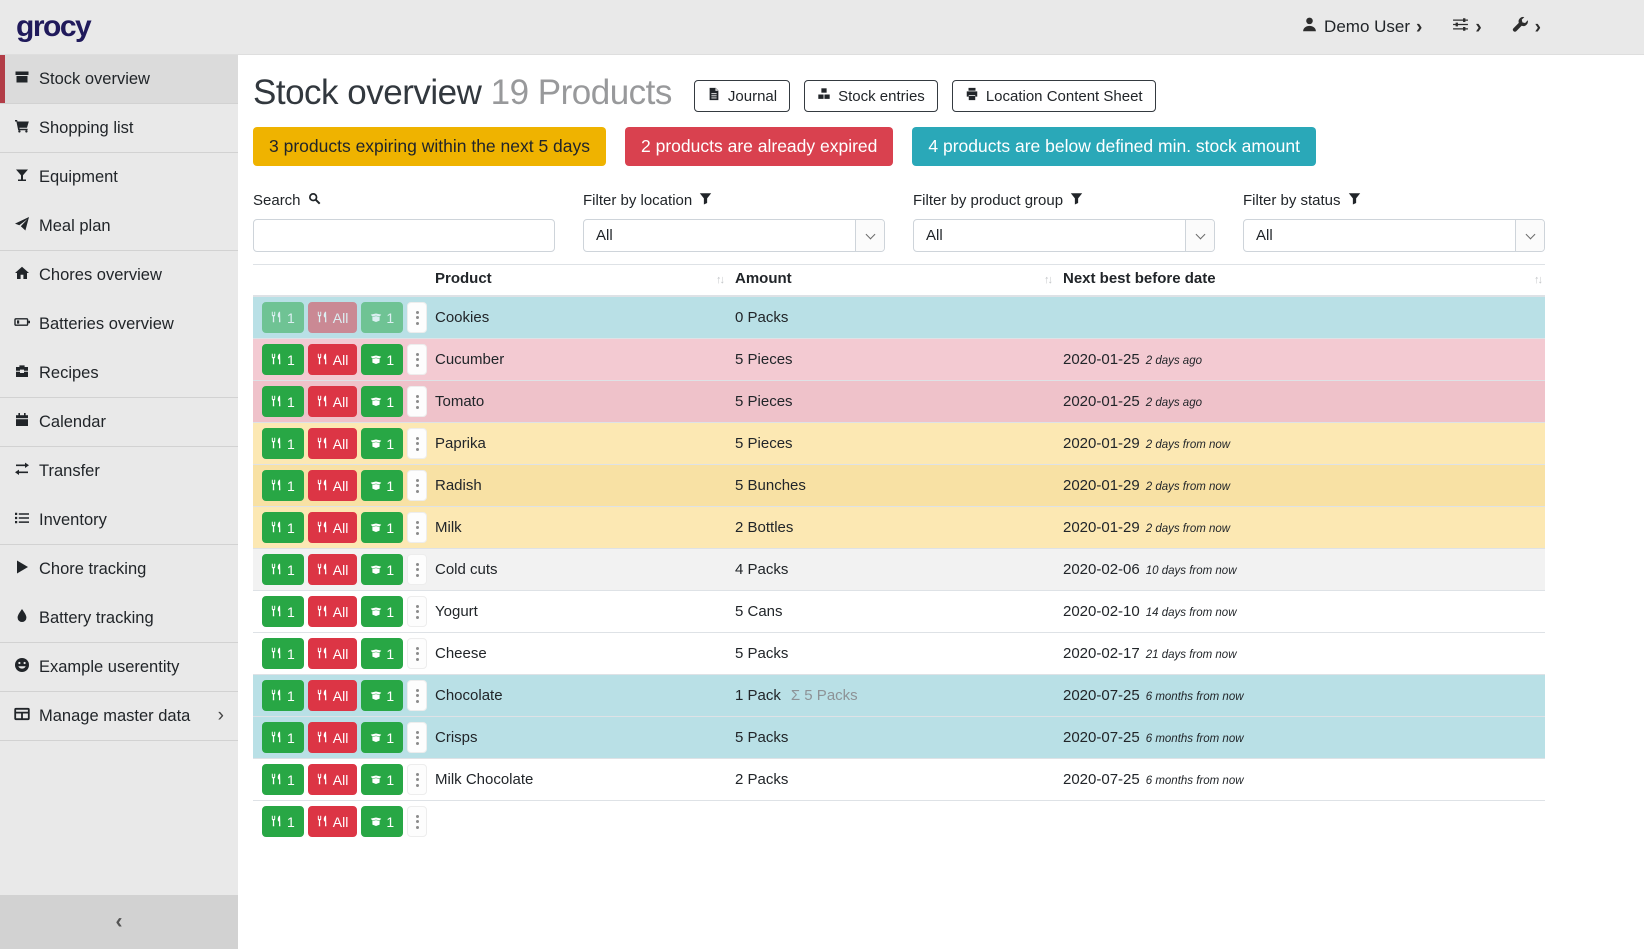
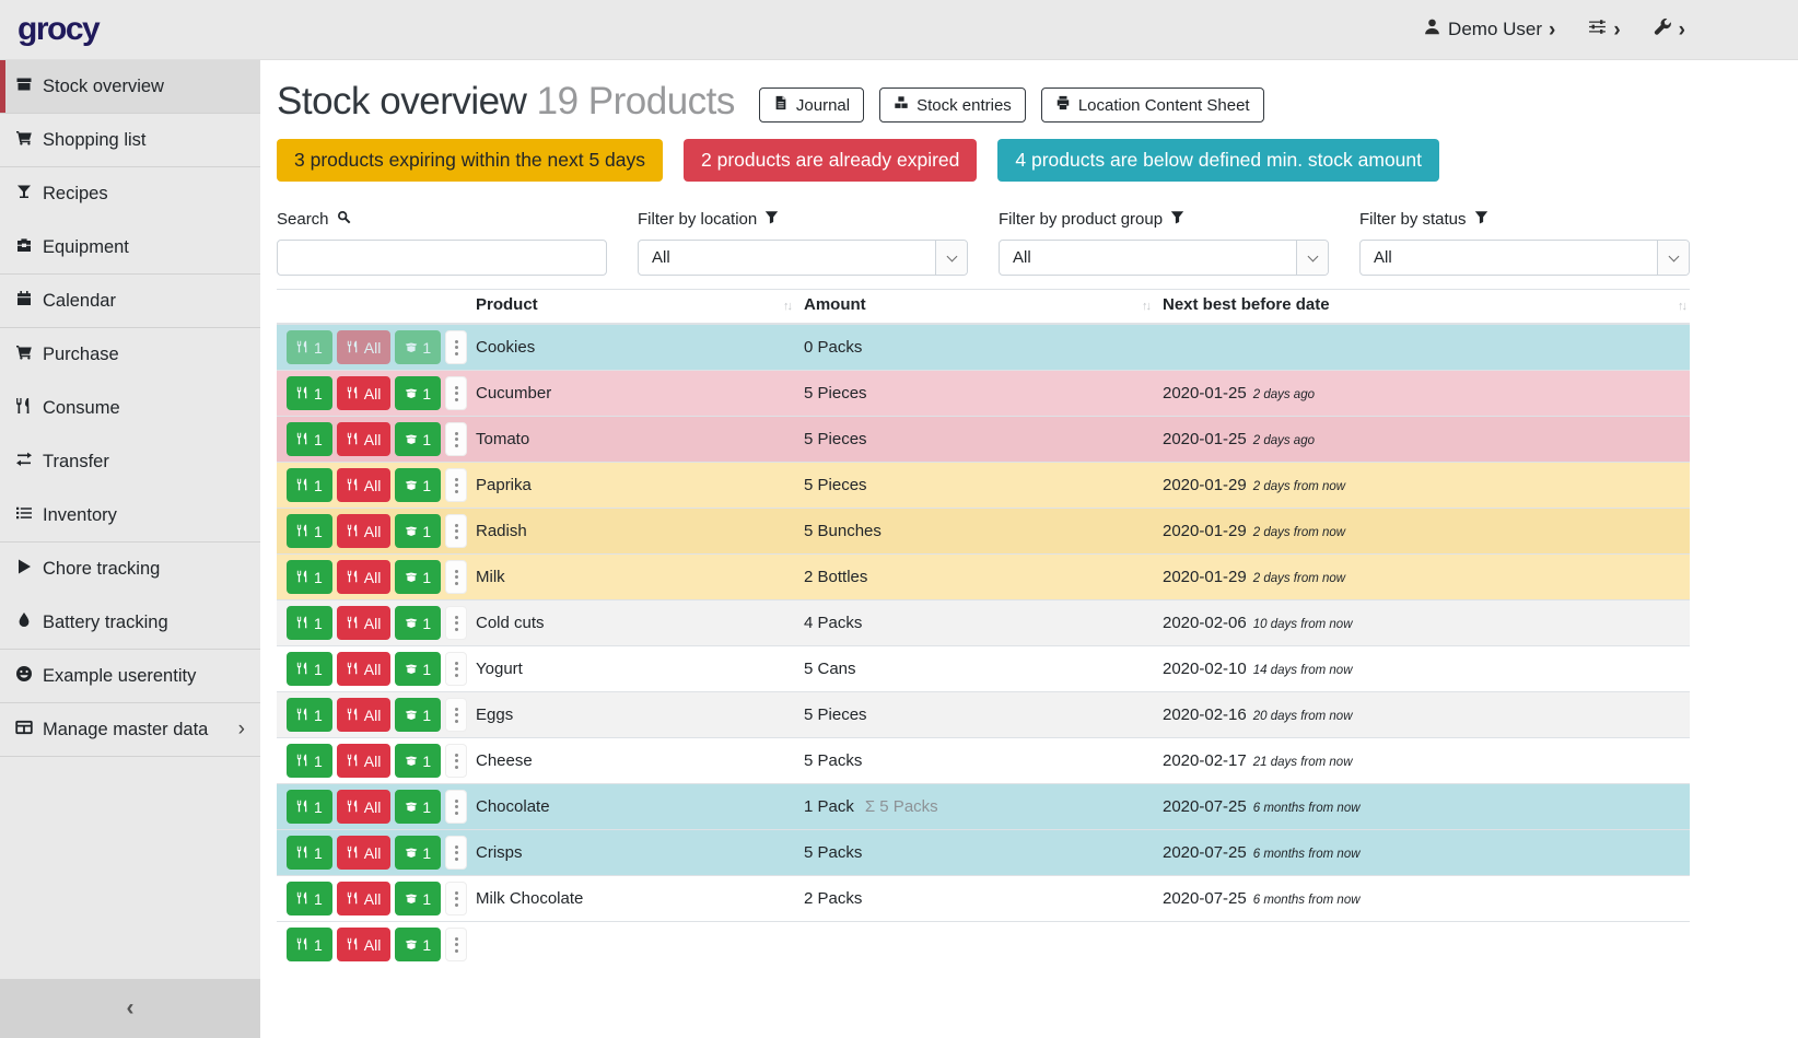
  grocy
  Demo User
  ›
  ›
  ›
  Stock overview
  Shopping list
- Equipment
+ Recipes
- Meal plan
- Chores overview
- Batteries overview
- Recipes
+ Equipment
  Calendar
+ Purchase
+ Consume
  Transfer
  Inventory
  Chore tracking
  Battery tracking
  Example userentity
  Manage master data
  ›
  ‹
  Stock overview 19 Products
  Journal
  Stock entries
  Location Content Sheet
  3 products expiring within the next 5 days
  2 products are already expired
  4 products are below defined min. stock amount
  Search
  Filter by location
  All
  Filter by product group
  All
  Filter by status
  All
  	Product ↑↓	Amount ↑↓	Next best before date ↑↓
  1 All 1	Cookies	0 Packs
  1 All 1	Cucumber	5 Pieces	2020-01-25 2 days ago
  1 All 1	Tomato	5 Pieces	2020-01-25 2 days ago
  1 All 1	Paprika	5 Pieces	2020-01-29 2 days from now
  1 All 1	Radish	5 Bunches	2020-01-29 2 days from now
  1 All 1	Milk	2 Bottles	2020-01-29 2 days from now
  1 All 1	Cold cuts	4 Packs	2020-02-06 10 days from now
  1 All 1	Yogurt	5 Cans	2020-02-10 14 days from now
+ 1 All 1	Eggs	5 Pieces	2020-02-16 20 days from now
  1 All 1	Cheese	5 Packs	2020-02-17 21 days from now
  1 All 1	Chocolate	1 Pack Σ 5 Packs	2020-07-25 6 months from now
  1 All 1	Crisps	5 Packs	2020-07-25 6 months from now
  1 All 1	Milk Chocolate	2 Packs	2020-07-25 6 months from now
  1 All 1
